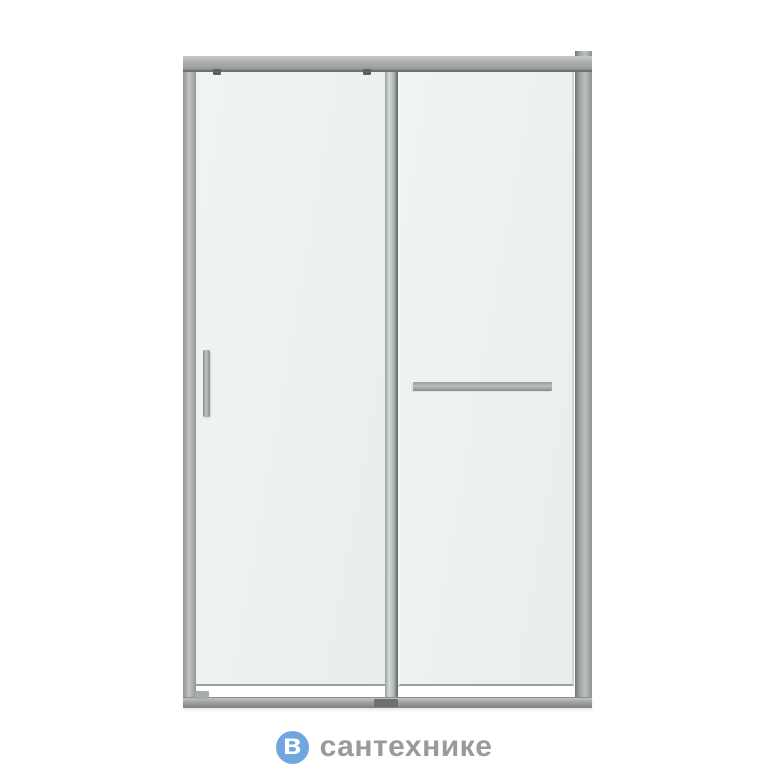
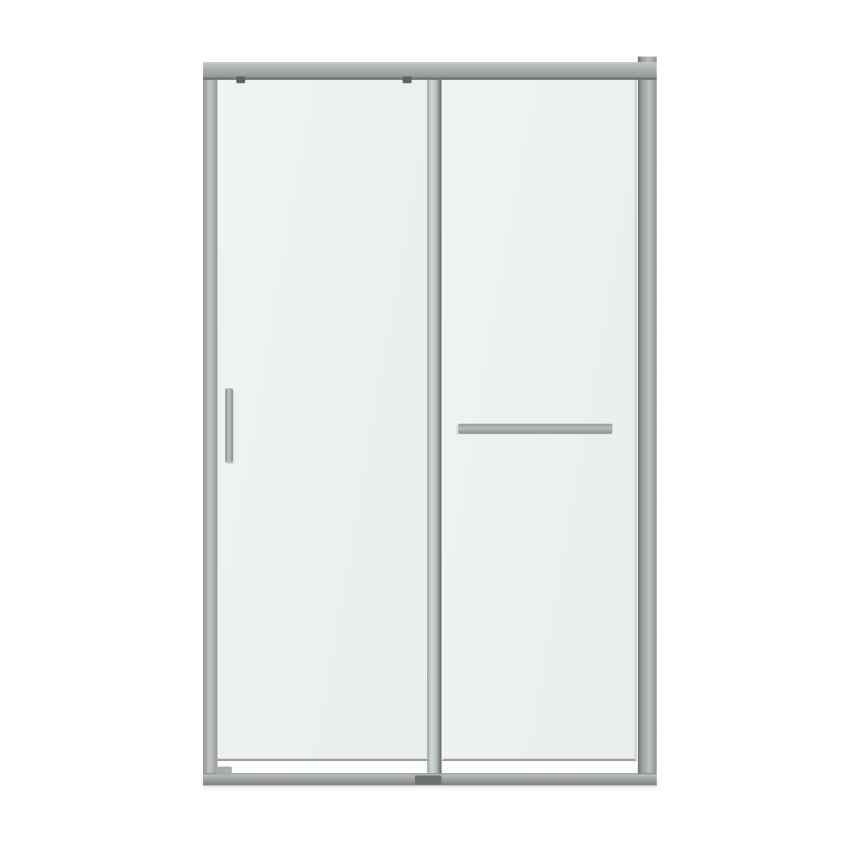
- в
- сантехнике
